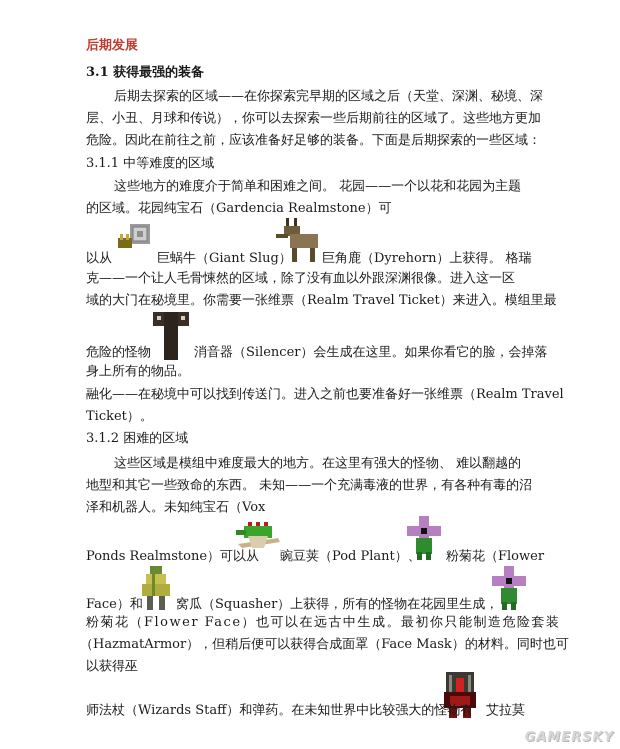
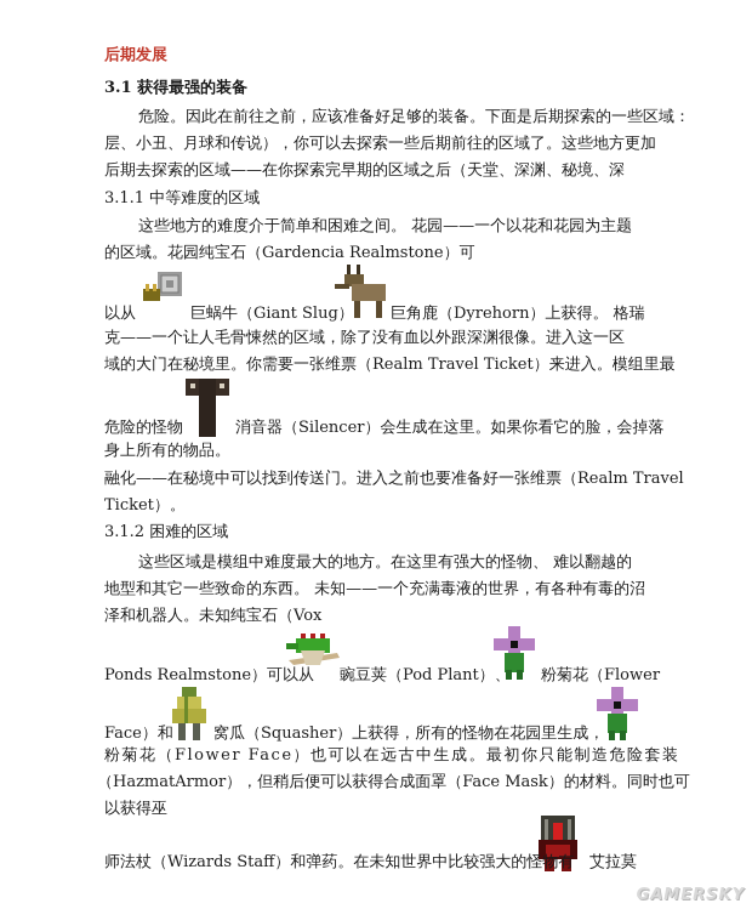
  后期发展
  3.1 获得最强的装备
- 后期去探索的区域——在你探索完早期的区域之后（天堂、深渊、秘境、深
+ 危险。因此在前往之前，应该准备好足够的装备。下面是后期探索的一些区域：
  层、小丑、月球和传说），你可以去探索一些后期前往的区域了。这些地方更加
- 危险。因此在前往之前，应该准备好足够的装备。下面是后期探索的一些区域：
+ 后期去探索的区域——在你探索完早期的区域之后（天堂、深渊、秘境、深
  3.1.1 中等难度的区域
  这些地方的难度介于简单和困难之间。 花园——一个以花和花园为主题
  的区域。花园纯宝石（Gardencia Realmstone）可
  以从
  巨蜗牛（Giant Slug）
  巨角鹿（Dyrehorn）上获得。 格瑞
  克——一个让人毛骨悚然的区域，除了没有血以外跟深渊很像。进入这一区
  域的大门在秘境里。你需要一张维票（Realm Travel Ticket）来进入。模组里最
  危险的怪物
  消音器（Silencer）会生成在这里。如果你看它的脸，会掉落
  身上所有的物品。
  融化——在秘境中可以找到传送门。进入之前也要准备好一张维票（Realm Travel
  Ticket）。
  3.1.2 困难的区域
  这些区域是模组中难度最大的地方。在这里有强大的怪物、 难以翻越的
  地型和其它一些致命的东西。 未知——一个充满毒液的世界，有各种有毒的沼
  泽和机器人。未知纯宝石（Vox
  Ponds Realmstone）可以从
  豌豆荚（Pod Plant）、
  粉菊花（Flower
  Face）和
  窝瓜（Squasher）上获得，所有的怪物在花园里生成，
  粉菊花（Flower Face）也可以在远古中生成。最初你只能制造危险套装
  （HazmatArmor），但稍后便可以获得合成面罩（Face Mask）的材料。同时也可
  以获得巫
  师法杖（Wizards Staff）和弹药。在未知世界中比较强大的怪物有
  艾拉莫
  GAMERSKY
